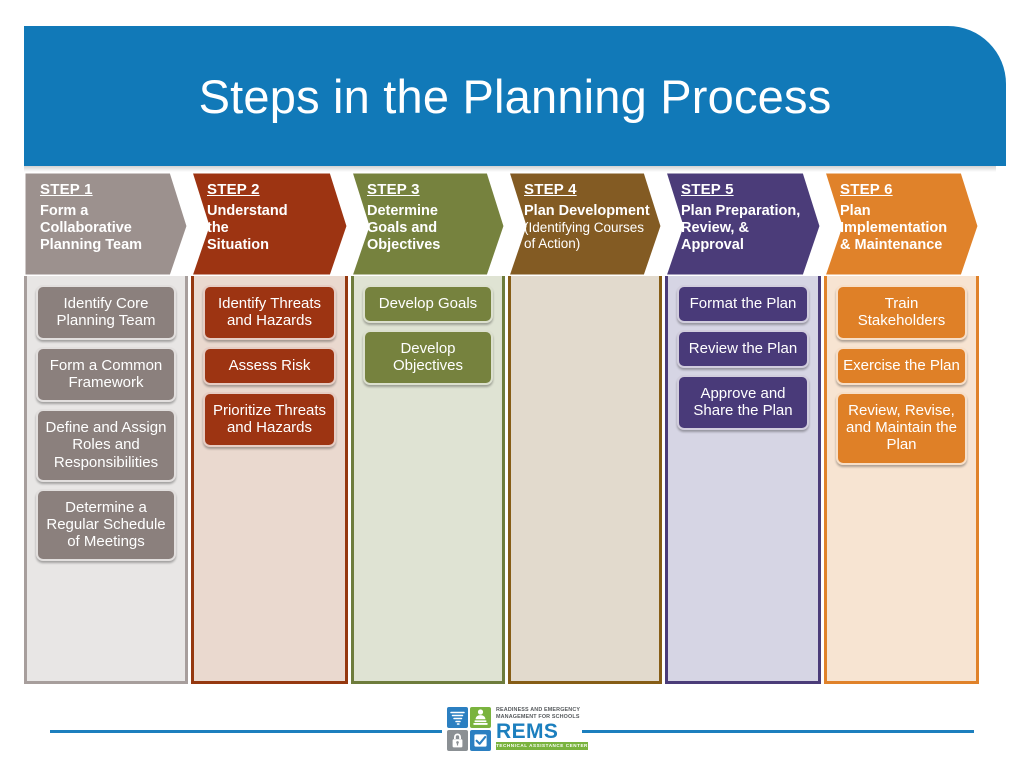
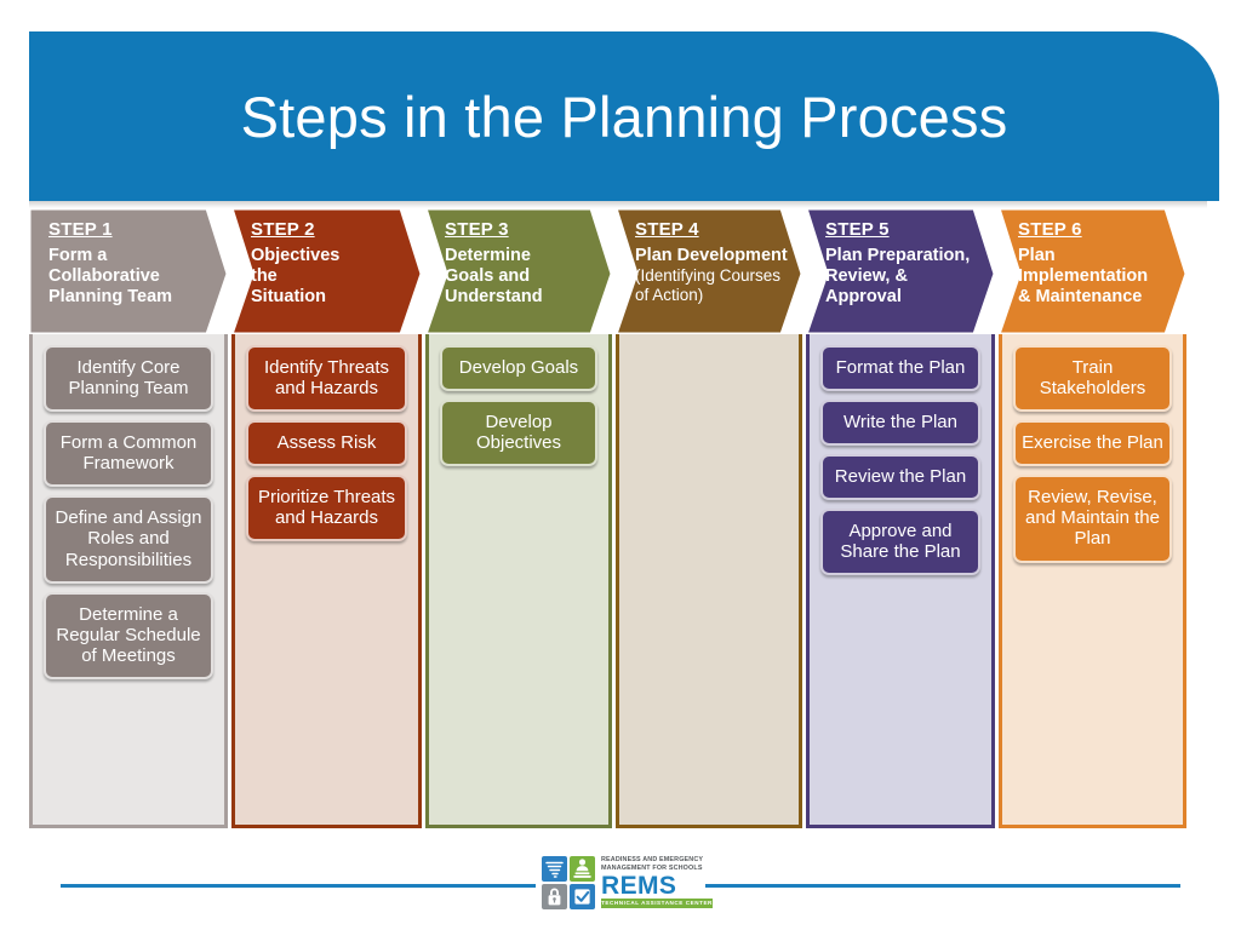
  Steps in the Planning Process
  STEP 1
  Form a
  Collaborative
  Planning Team
  Identify Core Planning Team
  Form a Common Framework
  Define and Assign Roles and Responsibilities
  Determine a Regular Schedule of Meetings
  STEP 2
- Understand
+ Objectives
  the
  Situation
  Identify Threats and Hazards
  Assess Risk
  Prioritize Threats and Hazards
  STEP 3
  Determine
  Goals and
- Objectives
+ Understand
  Develop Goals
  Develop Objectives
  STEP 4
  Plan Development
  (Identifying Courses
  of Action)
  STEP 5
  Plan Preparation,
  Review, &
  Approval
  Format the Plan
+ Write the Plan
  Review the Plan
  Approve and Share the Plan
  STEP 6
  Plan
  Implementation
  & Maintenance
  Train Stakeholders
  Exercise the Plan
  Review, Revise, and Maintain the Plan
  REMS
